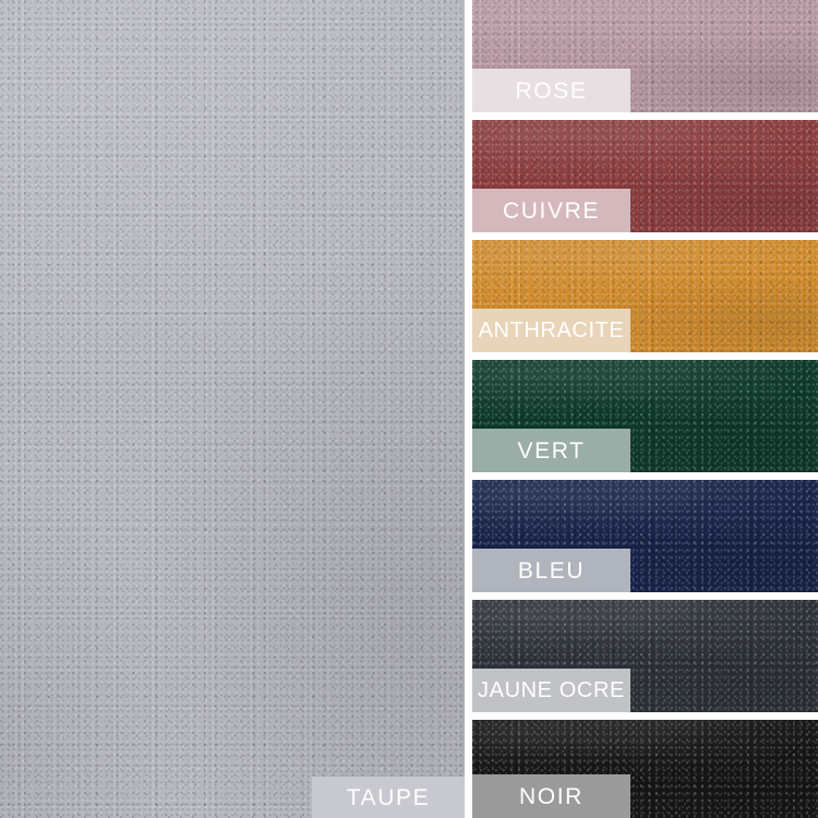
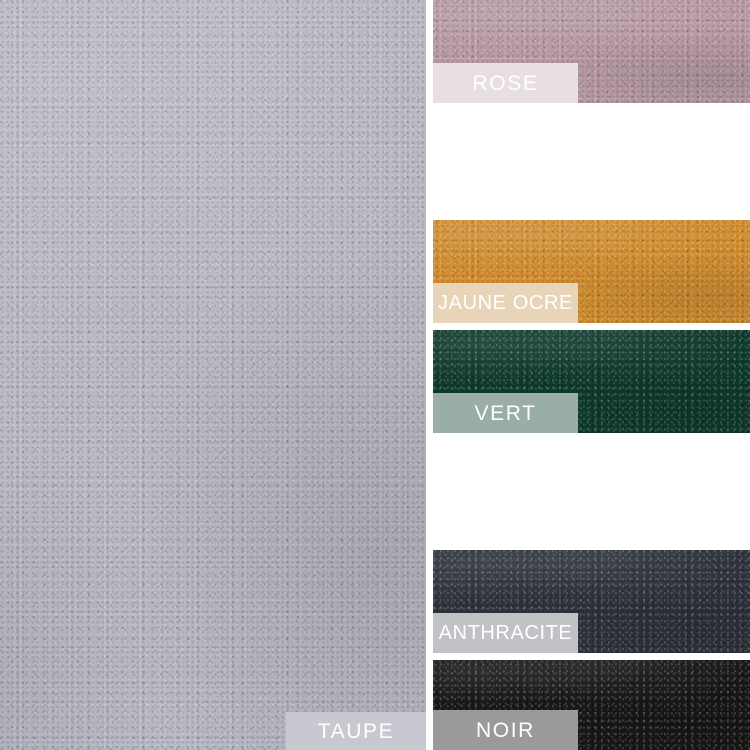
  TAUPE
  ROSE
- CUIVRE
- ANTHRACITE
+ JAUNE OCRE
  VERT
- BLEU
- JAUNE OCRE
+ ANTHRACITE
  NOIR
